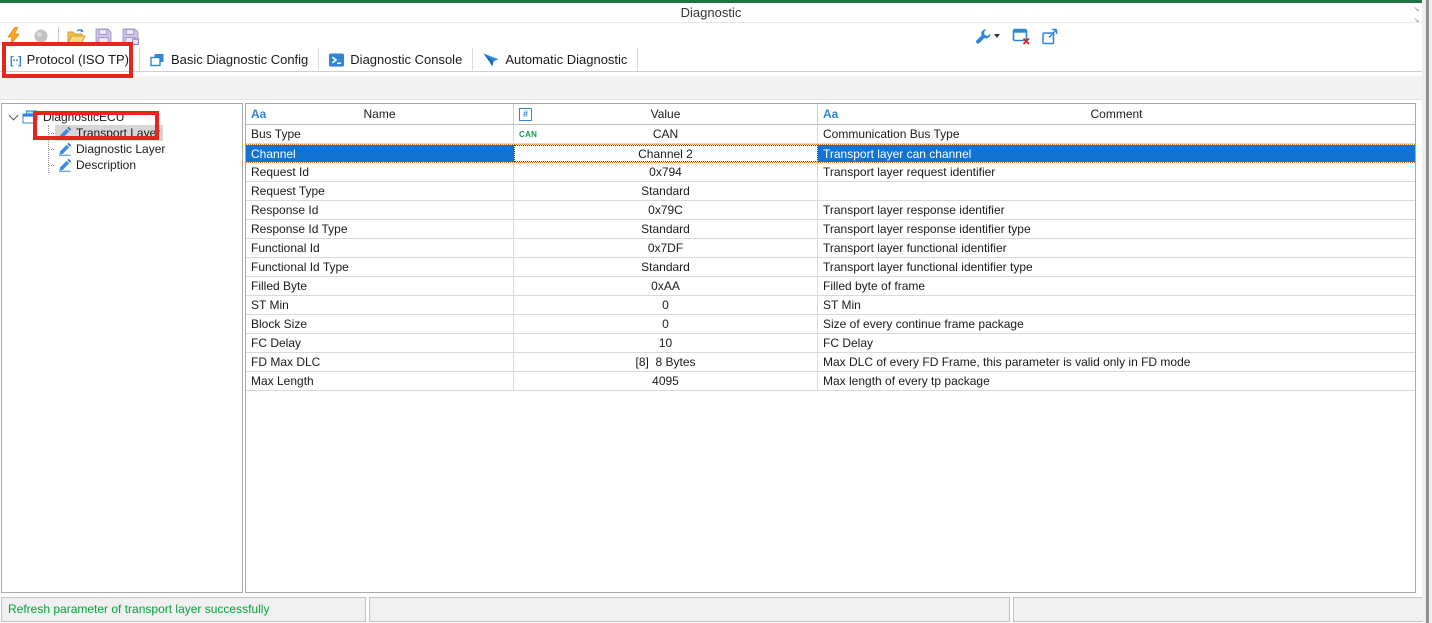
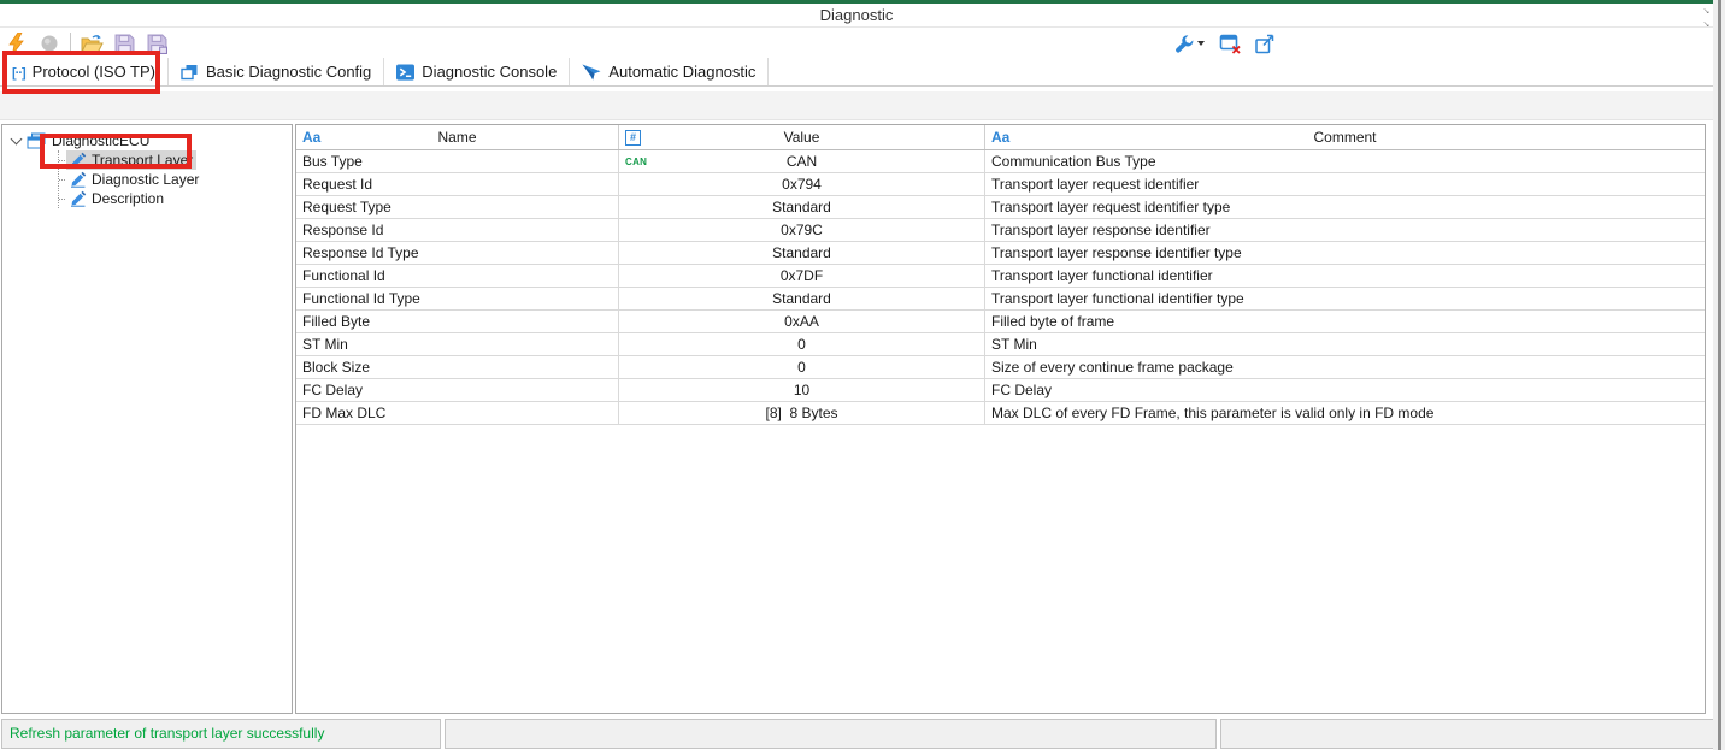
  Diagnostic
  Protocol (ISO TP)
  Basic Diagnostic Config
  Diagnostic Console
  Automatic Diagnostic
  DiagnosticECU
  Transport Layer
  Diagnostic Layer
  Description
  Aa
  Name
  #
  Value
  Aa
  Comment
  Bus Type
  CAN
  CAN
  Communication Bus Type
- Channel
- Channel 2
- Transport layer can channel
  Request Id
  0x794
  Transport layer request identifier
  Request Type
  Standard
+ Transport layer request identifier type
  Response Id
  0x79C
  Transport layer response identifier
  Response Id Type
  Standard
  Transport layer response identifier type
  Functional Id
  0x7DF
  Transport layer functional identifier
  Functional Id Type
  Standard
  Transport layer functional identifier type
  Filled Byte
  0xAA
  Filled byte of frame
  ST Min
  0
  ST Min
  Block Size
  0
  Size of every continue frame package
  FC Delay
  10
  FC Delay
  FD Max DLC
  [8] 8 Bytes
  Max DLC of every FD Frame, this parameter is valid only in FD mode
- Max Length
- 4095
- Max length of every tp package
  Refresh parameter of transport layer successfully
